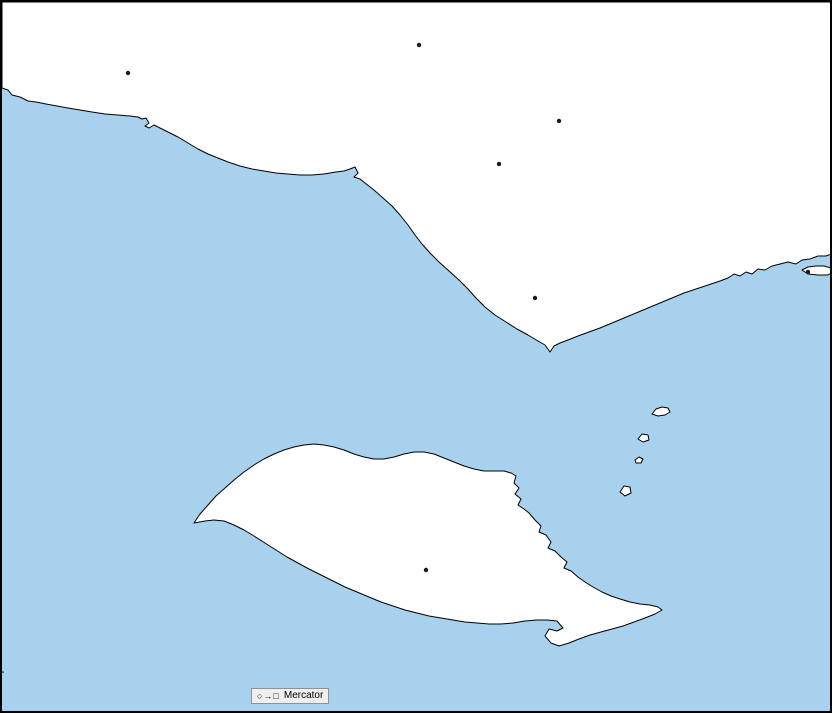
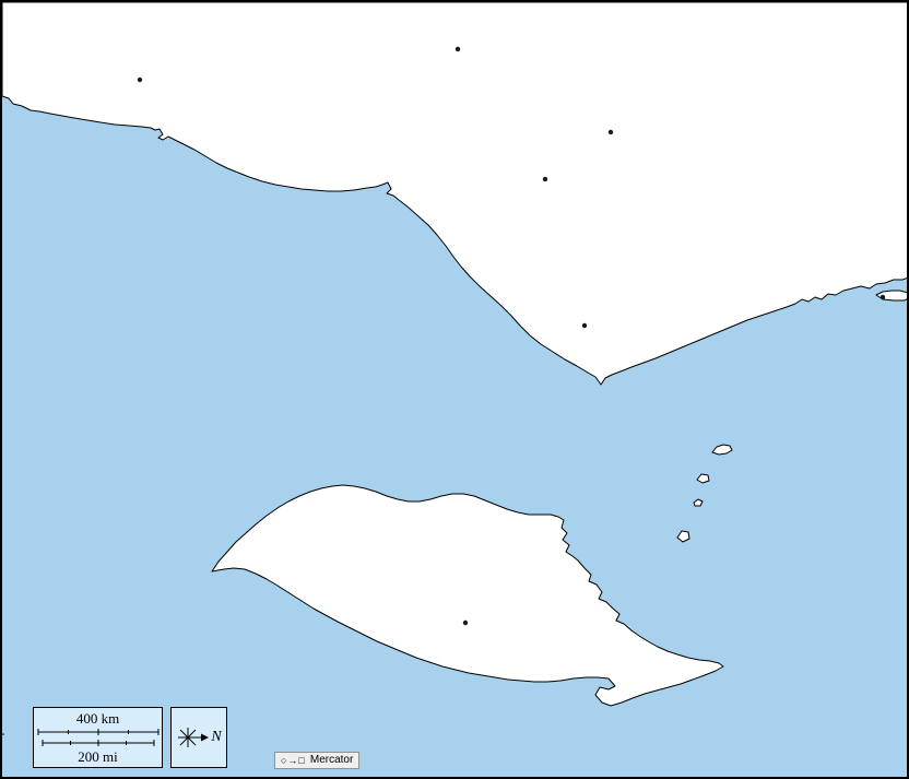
+ 400 km
+ 200 mi
+ N
  ○→□
  Mercator
